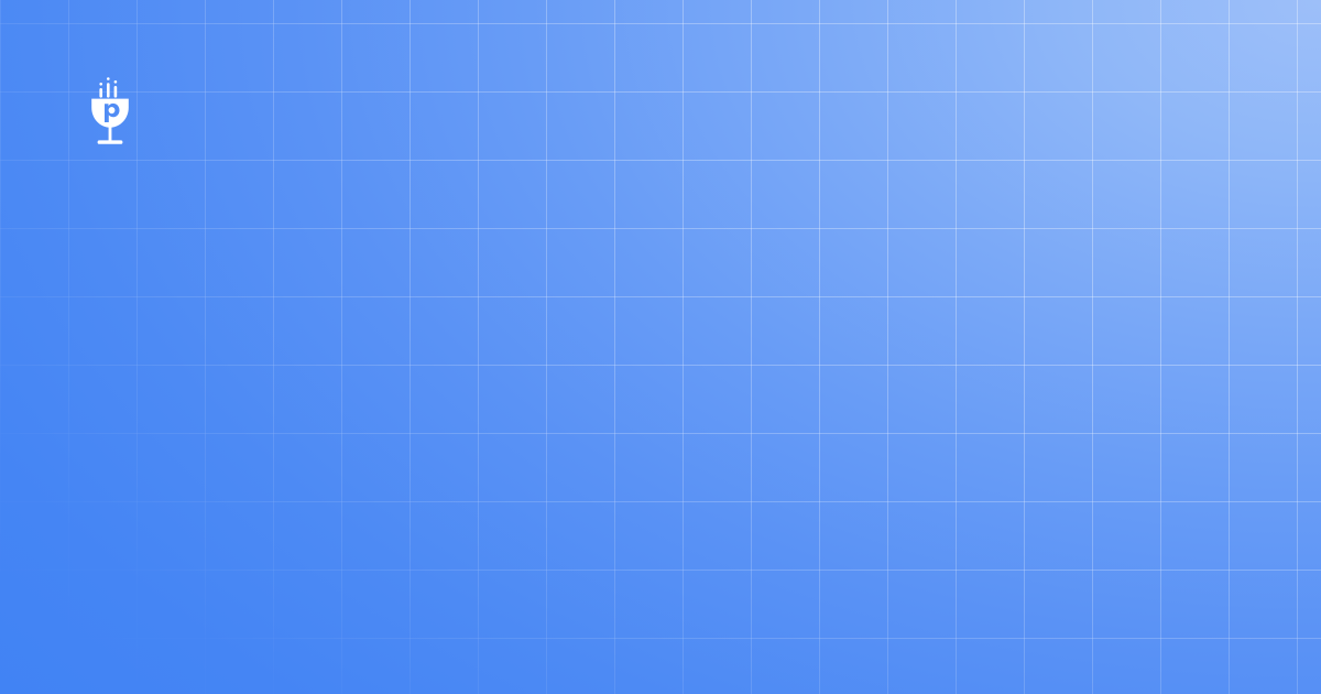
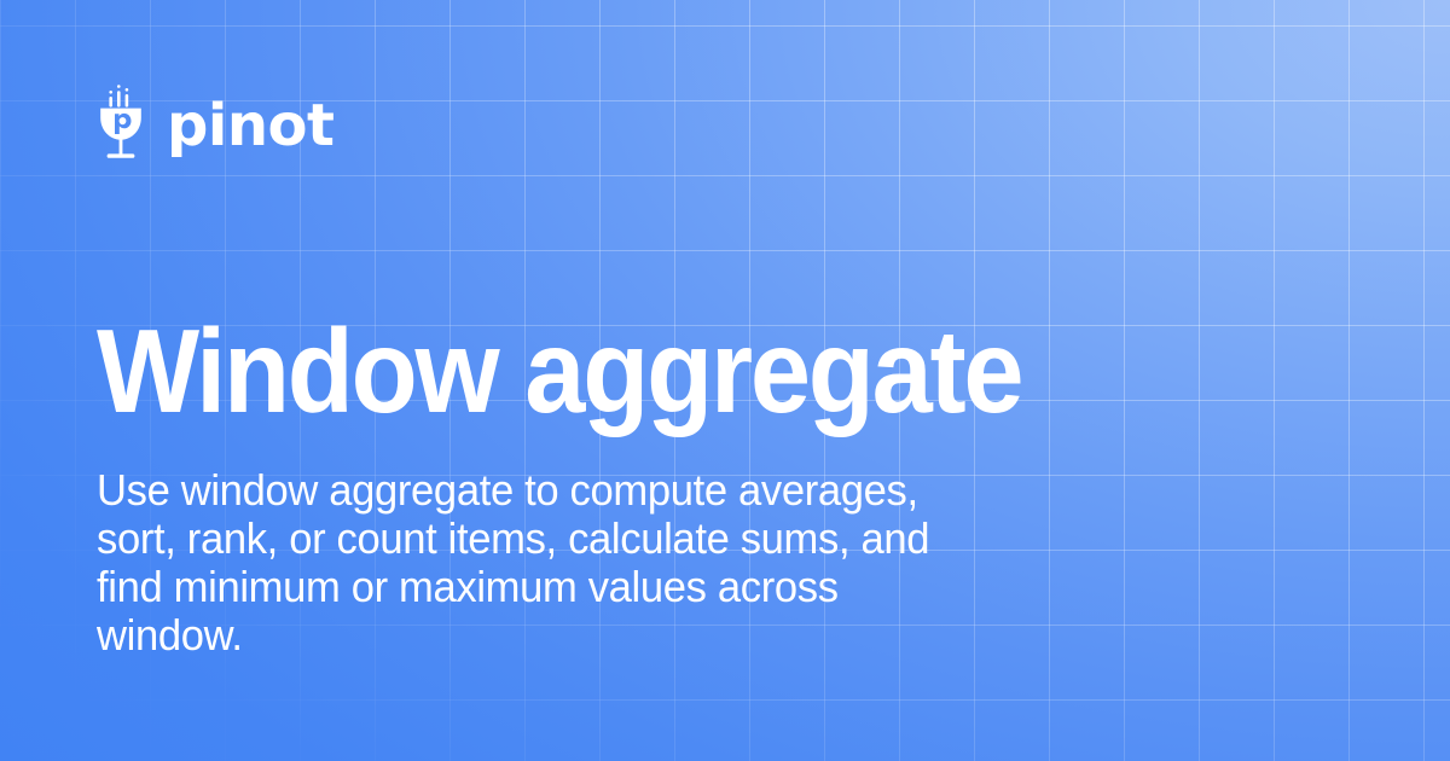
+ pinot
+ Window aggregate
+ Use window aggregate to compute averages, sort, rank, or count items, calculate sums, and find minimum or maximum values across window.
